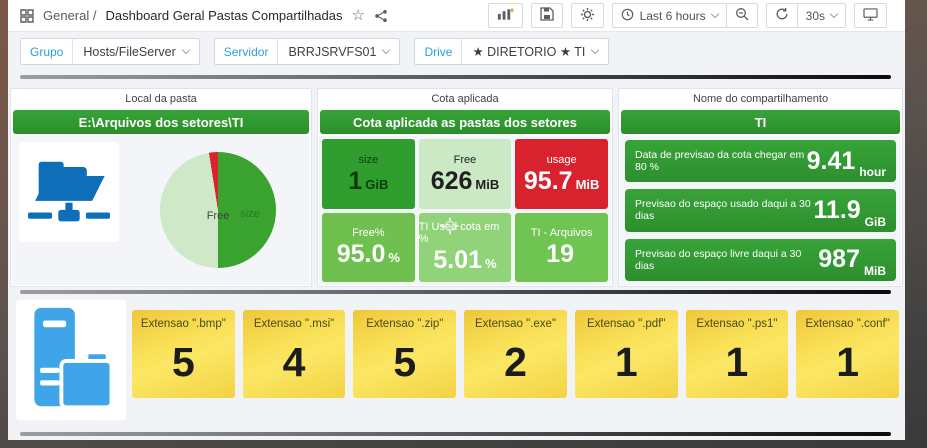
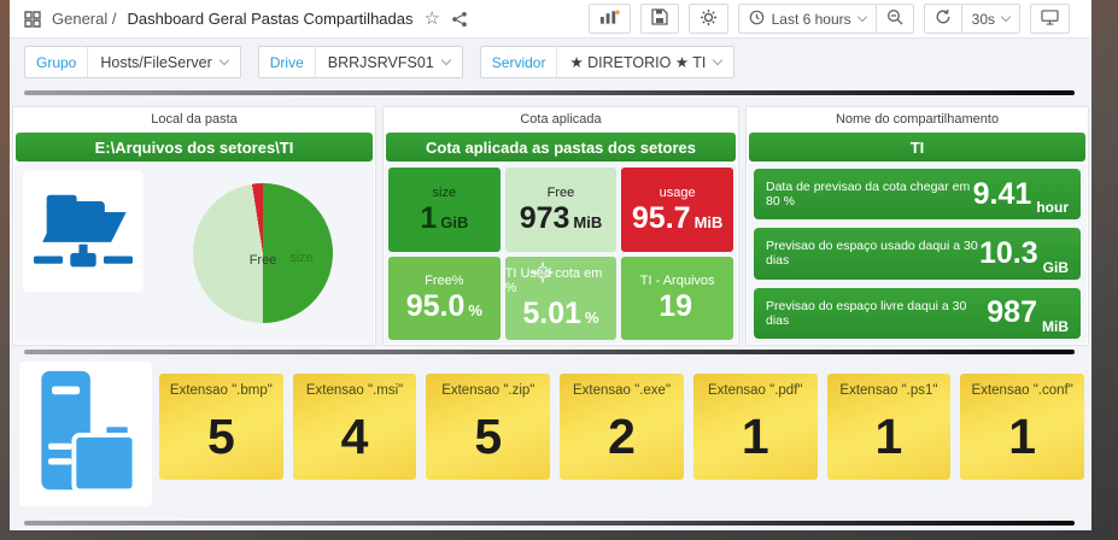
  General /
  Dashboard Geral Pastas Compartilhadas
  ☆
  Last 6 hours
  30s
  Grupo
  Hosts/FileServer
- Servidor
+ Drive
  BRRJSRVFS01
- Drive
+ Servidor
  ★ DIRETORIO ★ TI
  Local da pasta
  E:\Arquivos dos setores\TI
  Free
  size
  Cota aplicada
  Cota aplicada as pastas dos setores
  size
  1
  GiB
  Free
- 626
+ 973
  MiB
  usage
  95.7
  MiB
  Free%
  95.0
  %
  TI Use cota em %
  5.01
  %
  TI - Arquivos
  19
  Nome do compartilhamento
  TI
  Data de previsao da cota chegar em 80 %
  9.41
  hour
  Previsao do espaço usado daqui a 30 dias
- 11.9
+ 10.3
  GiB
  Previsao do espaço livre daqui a 30 dias
  987
  MiB
  Extensao ".bmp"
  5
  Extensao ".msi"
  4
  Extensao ".zip"
  5
  Extensao ".exe"
  2
  Extensao ".pdf"
  1
  Extensao ".ps1"
  1
  Extensao ".conf"
  1
